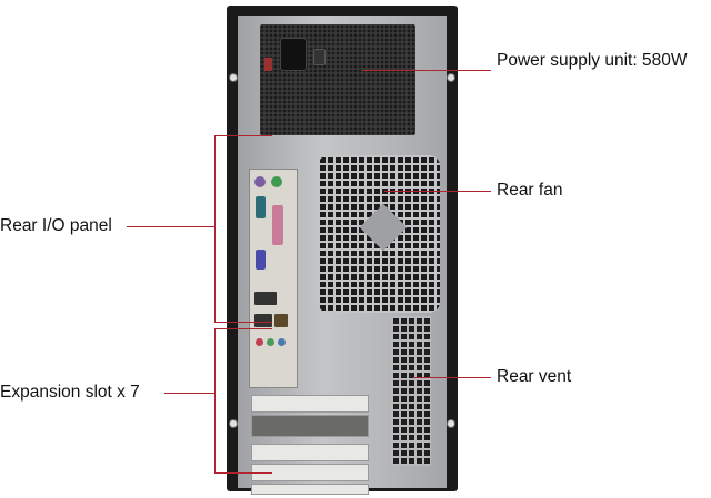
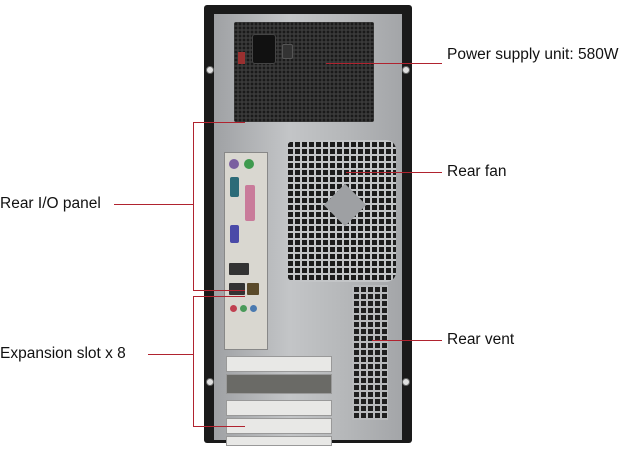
  Power supply unit: 580W
  Rear fan
  Rear I/O panel
- Expansion slot x 7
+ Expansion slot x 8
  Rear vent
